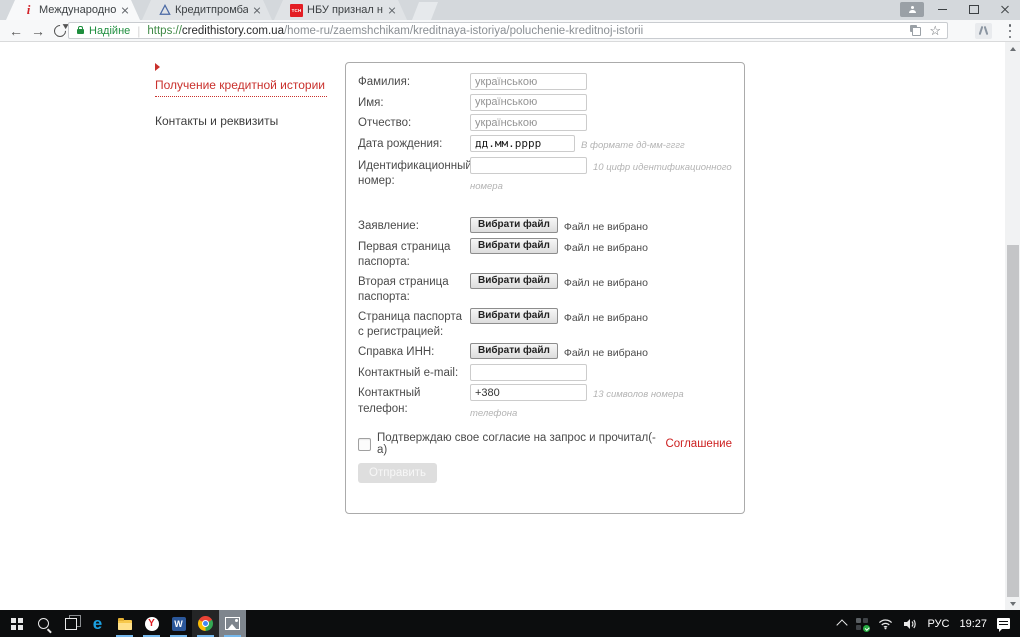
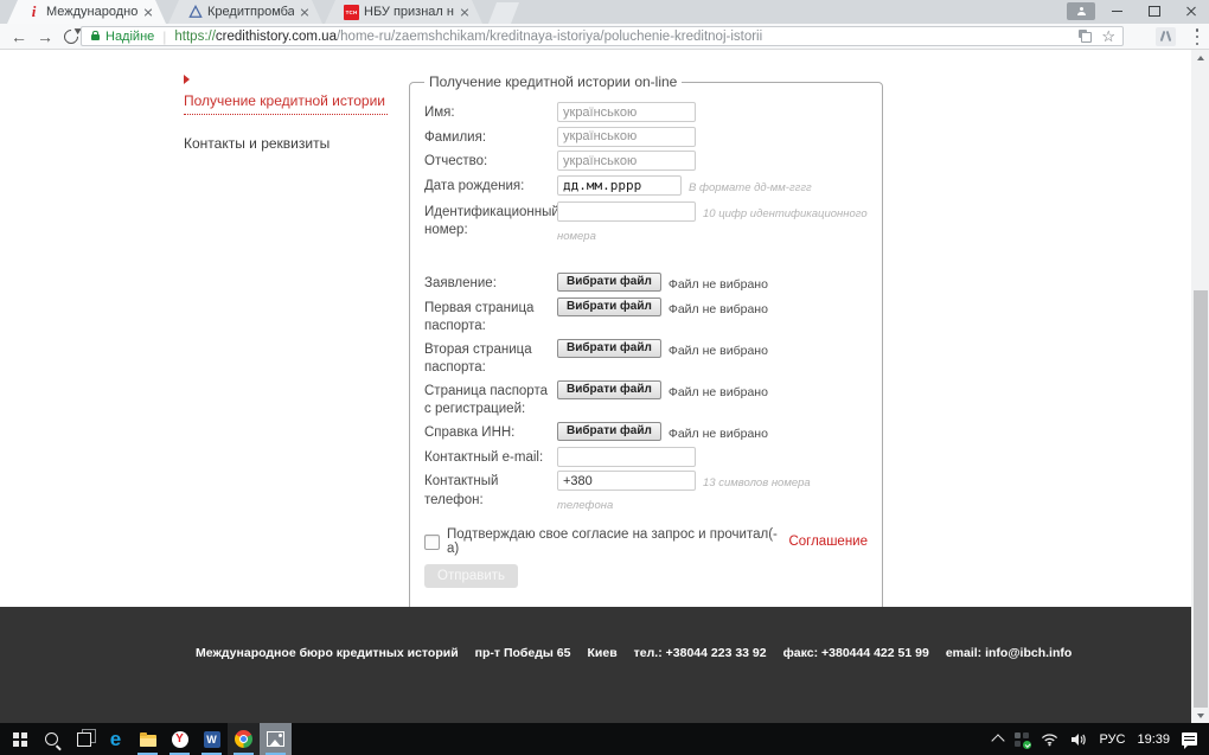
  i
  Международно
  Кредитпромба
  ←
  →
  Надійне
  |
  https://credithistory.com.ua/home-ru/zaemshchikam/kreditnaya-istoriya/poluchenie-kreditnoj-istorii
  ☆
  Получение кредитной истории
  Контакты и реквизиты
+ Получение кредитной истории on-line
- Фамилия:
+ Имя:
  українською
- Имя:
+ Фамилия:
  українською
  Отчество:
  українською
  Дата рождения:
  дд.мм.рррр В формате дд-мм-гггг
  Идентификационный номер:
  10 цифр идентификационного номера
  Заявление:
  Вибрати файл Файл не вибрано
  Первая страница паспорта:
  Вибрати файл Файл не вибрано
  Вторая страница паспорта:
  Вибрати файл Файл не вибрано
  Страница паспорта с регистрацией:
  Вибрати файл Файл не вибрано
  Справка ИНН:
  Вибрати файл Файл не вибрано
  Контактный e-mail:
  Контактный телефон:
  +380 13 символов номера телефона
  Подтверждаю свое согласие на запрос и прочитал(-а)
  Соглашение
  Отправить
+ Международное бюро кредитных историй
+ пр-т Победы 65
+ Киев
+ тел.: +38044 223 33 92
+ факс: +380444 422 51 99
+ email: info@ibch.info
  e
  Y
  W
  РУС
- 19:27
+ 19:39
